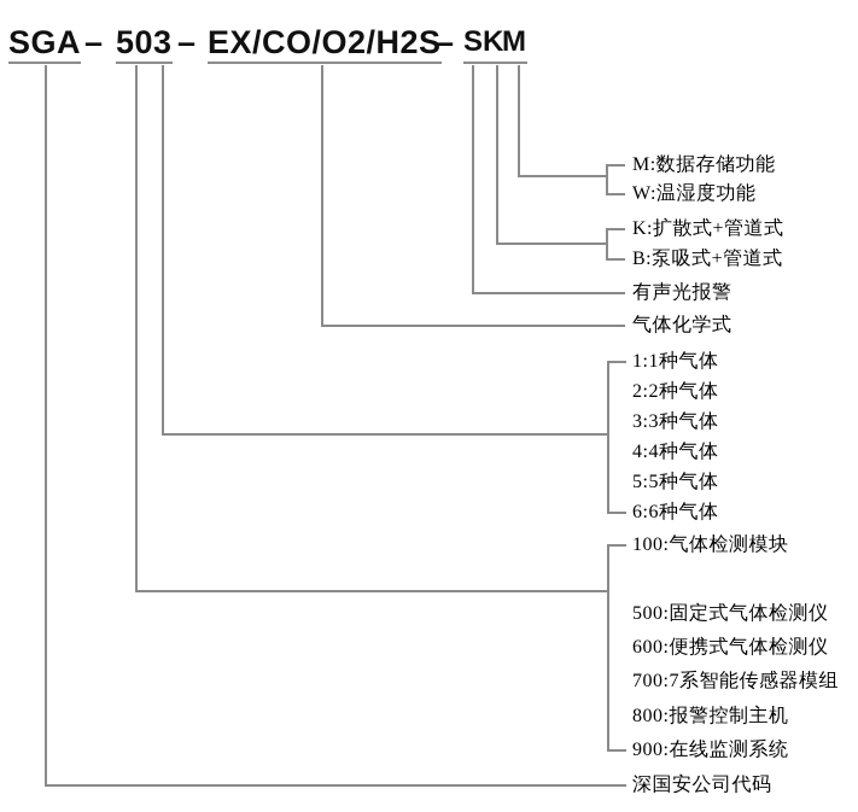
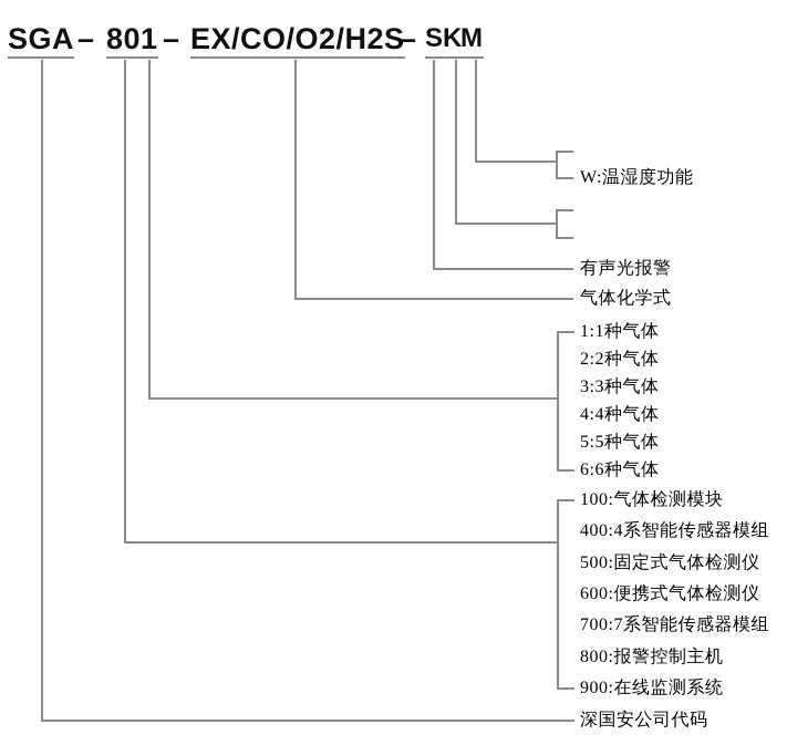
  SGA
  –
- 50
+ 80
- 3
+ 1
  –
  EX/CO/O2/H2S
  –
  S
  K
  M
- M:数据存储功能
  W:温湿度功能
- K:扩散式+管道式
- B:泵吸式+管道式
  有声光报警
  气体化学式
  1:1种气体
  2:2种气体
  3:3种气体
  4:4种气体
  5:5种气体
  6:6种气体
  100:气体检测模块
+ 400:4系智能传感器模组
  500:固定式气体检测仪
  600:便携式气体检测仪
  700:7系智能传感器模组
  800:报警控制主机
  900:在线监测系统
  深国安公司代码
